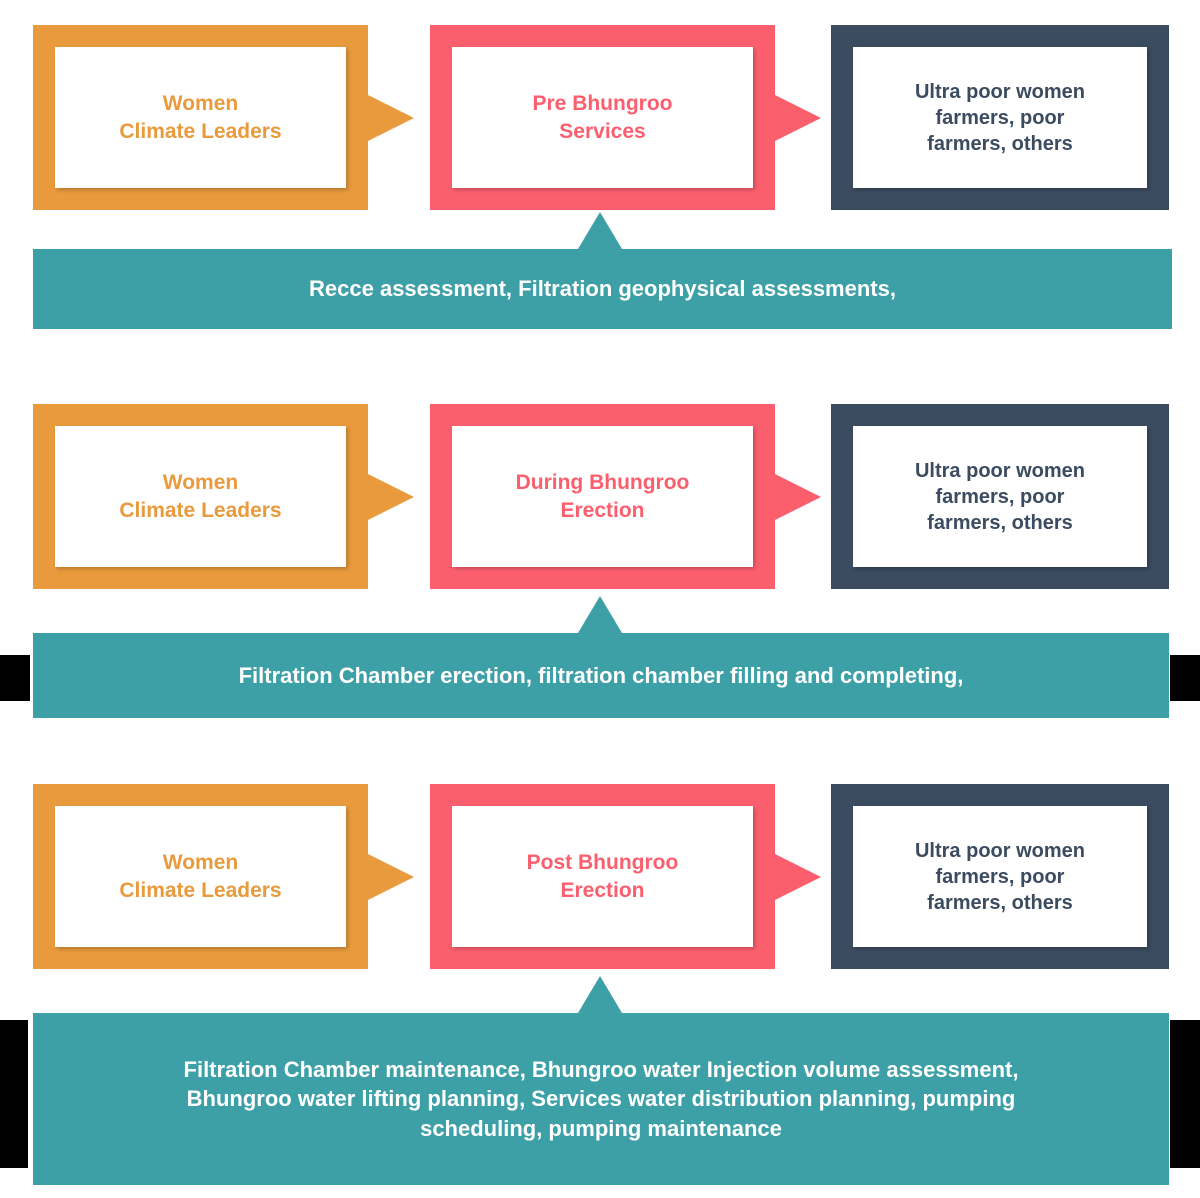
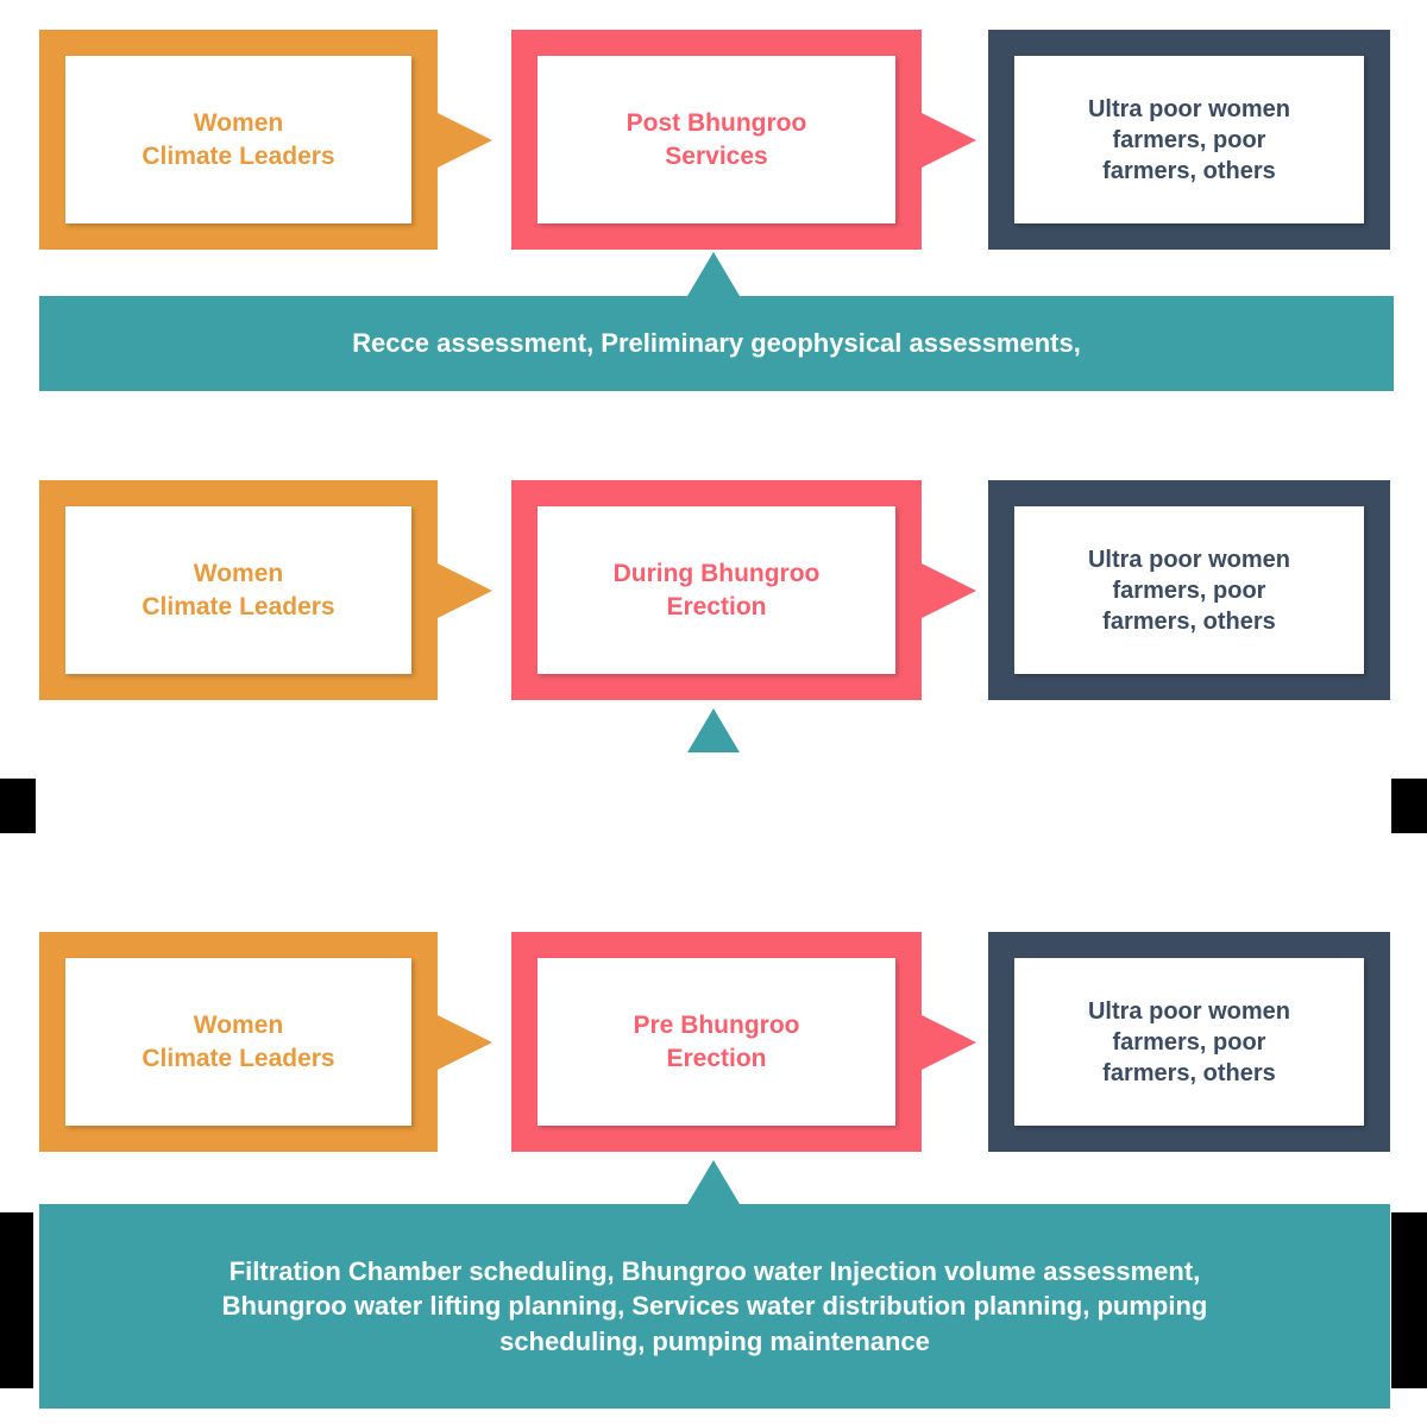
  Women
  Climate Leaders
- Pre Bhungroo
+ Post Bhungroo
  Services
  Ultra poor women
  farmers, poor
  farmers, others
- Recce assessment, Filtration geophysical assessments,
+ Recce assessment, Preliminary geophysical assessments,
  Women
  Climate Leaders
  During Bhungroo
  Erection
  Ultra poor women
  farmers, poor
  farmers, others
- Filtration Chamber erection, filtration chamber filling and completing,
  Women
  Climate Leaders
- Post Bhungroo
+ Pre Bhungroo
  Erection
  Ultra poor women
  farmers, poor
  farmers, others
- Filtration Chamber maintenance, Bhungroo water Injection volume assessment,
+ Filtration Chamber scheduling, Bhungroo water Injection volume assessment,
  Bhungroo water lifting planning, Services water distribution planning, pumping
  scheduling, pumping maintenance
